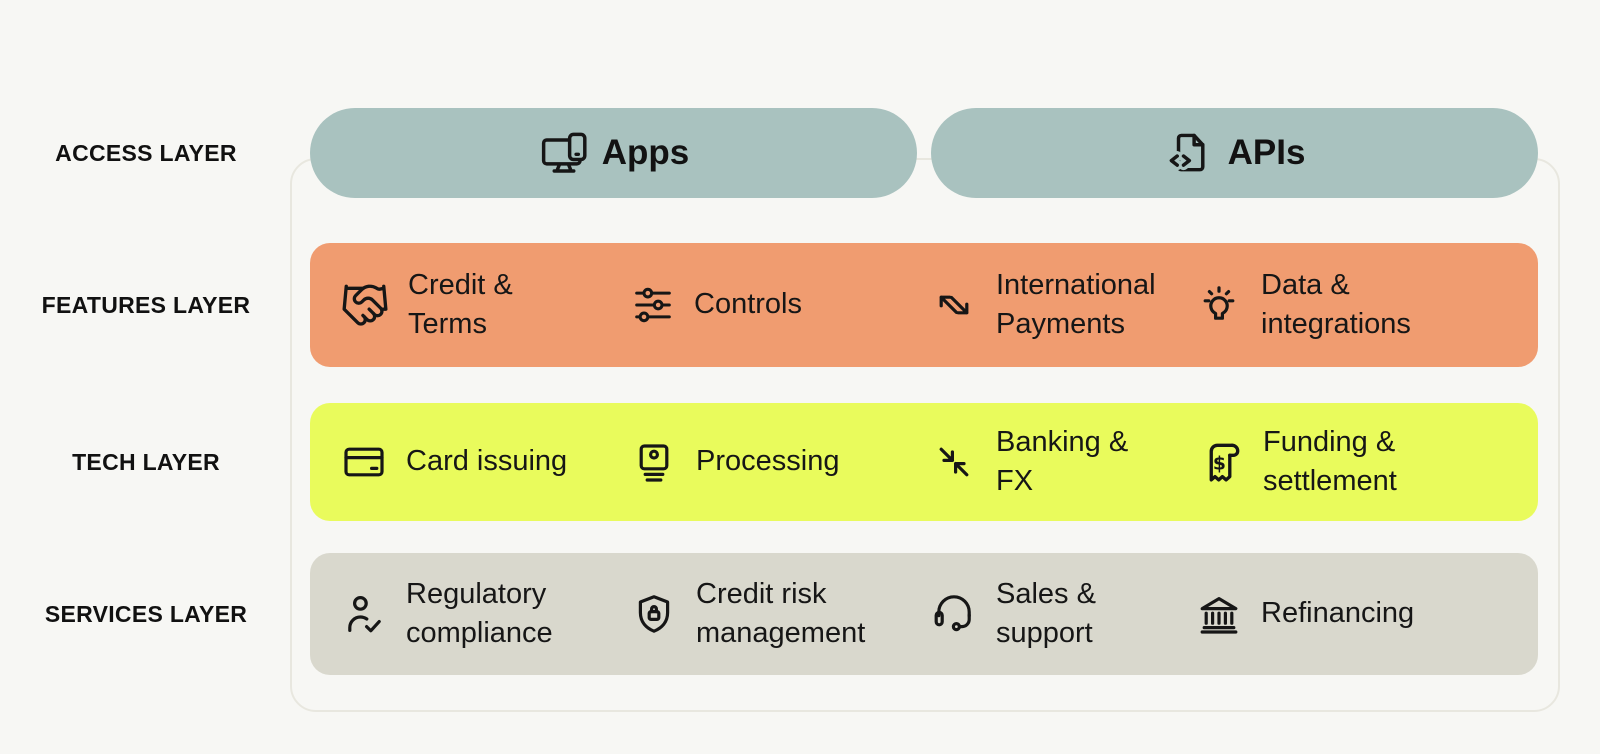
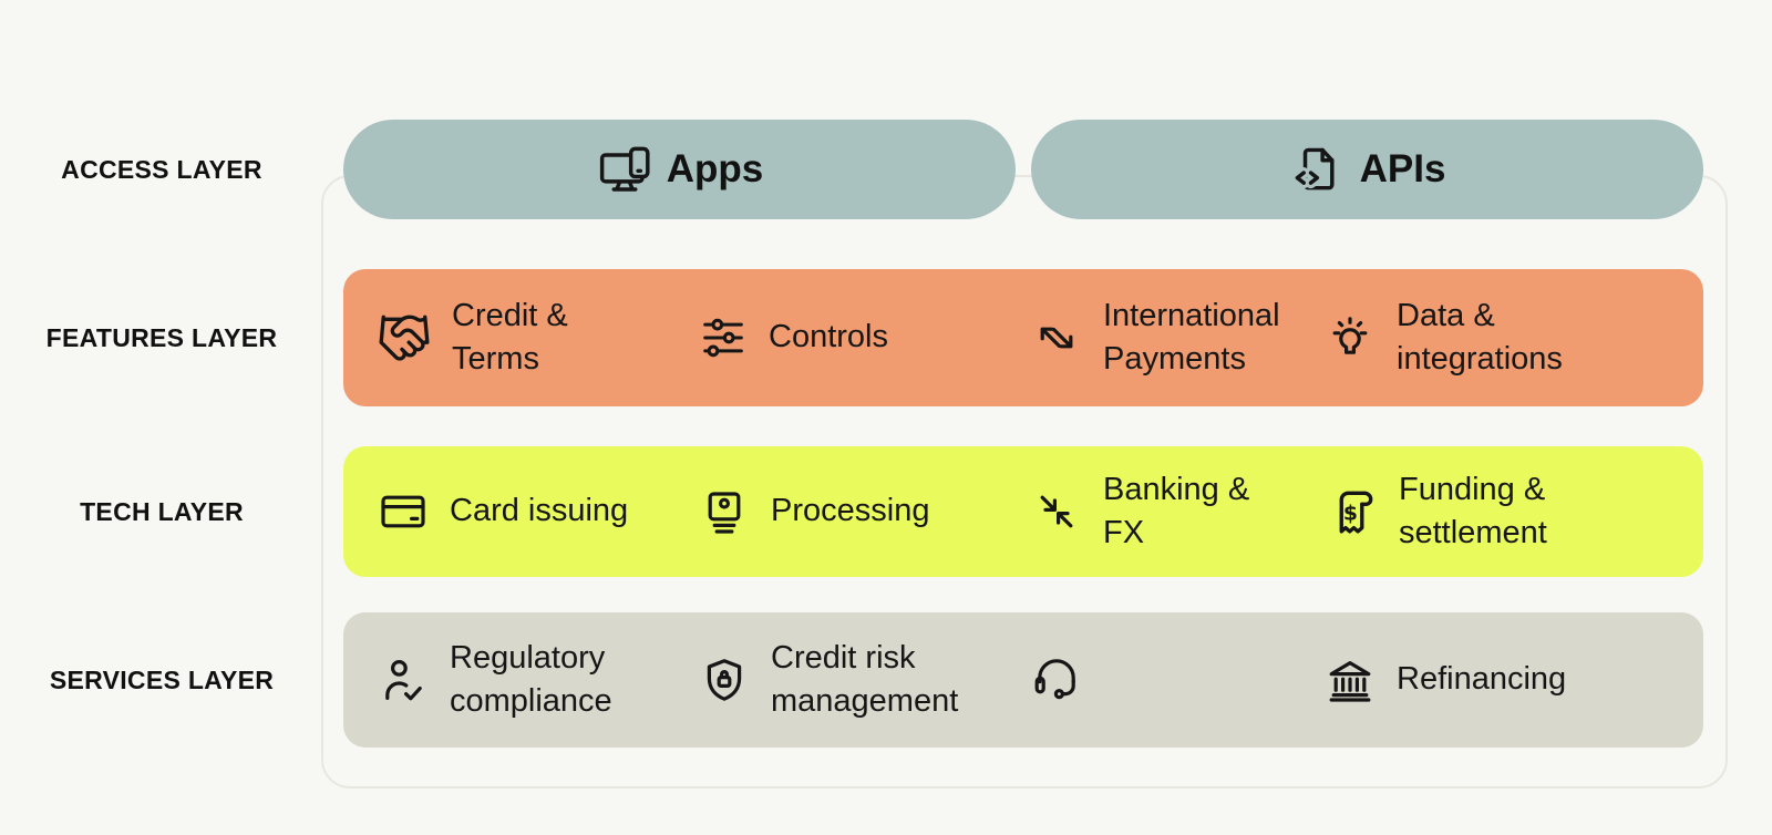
  ACCESS LAYER
  FEATURES LAYER
  TECH LAYER
  SERVICES LAYER
  Apps
  APIs
  Credit &
  Terms
  Controls
  International
  Payments
  Data &
  integrations
  Card issuing
  Processing
  Banking &
  FX
  $
  Funding &
  settlement
  Regulatory
  compliance
  Credit risk
  management
- Sales &
- support
  Refinancing
